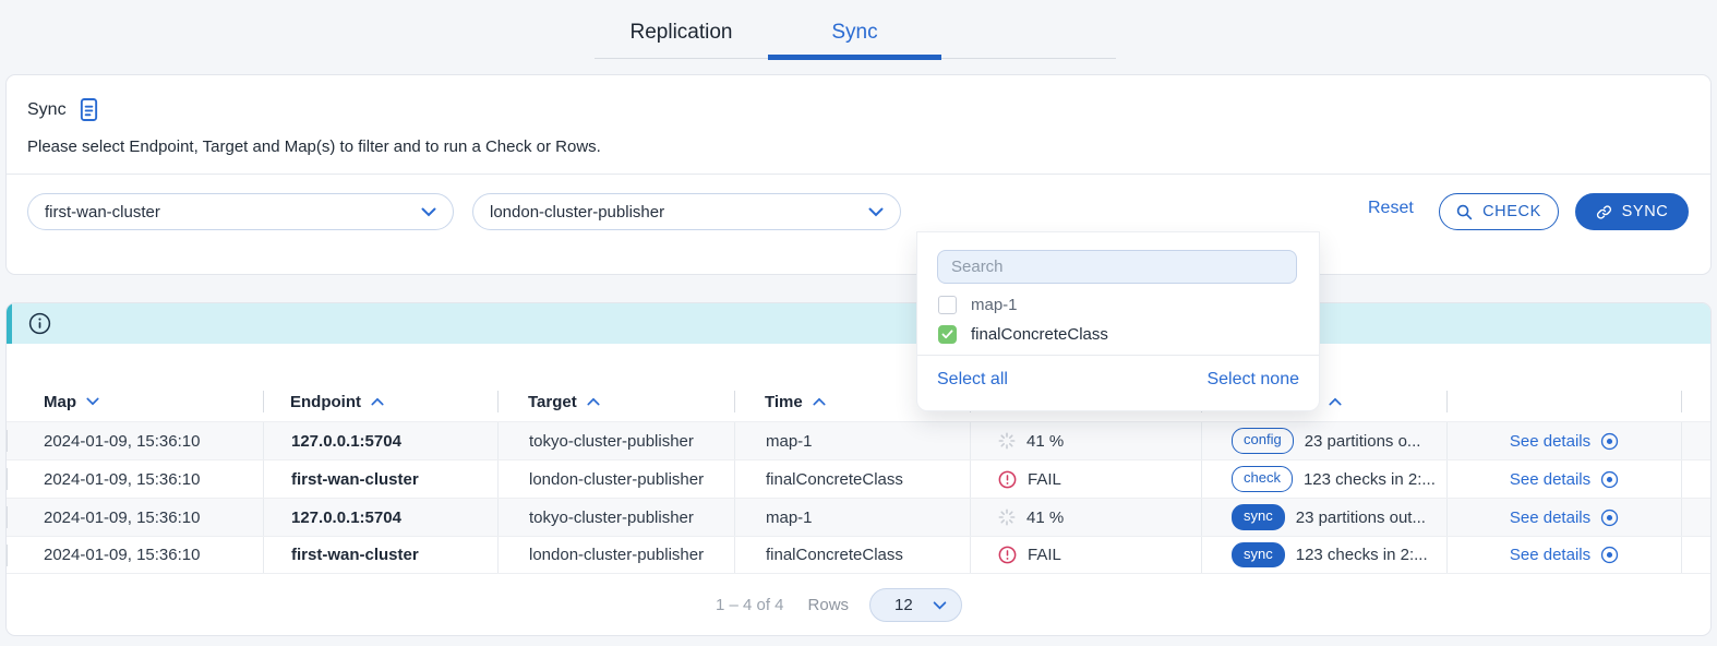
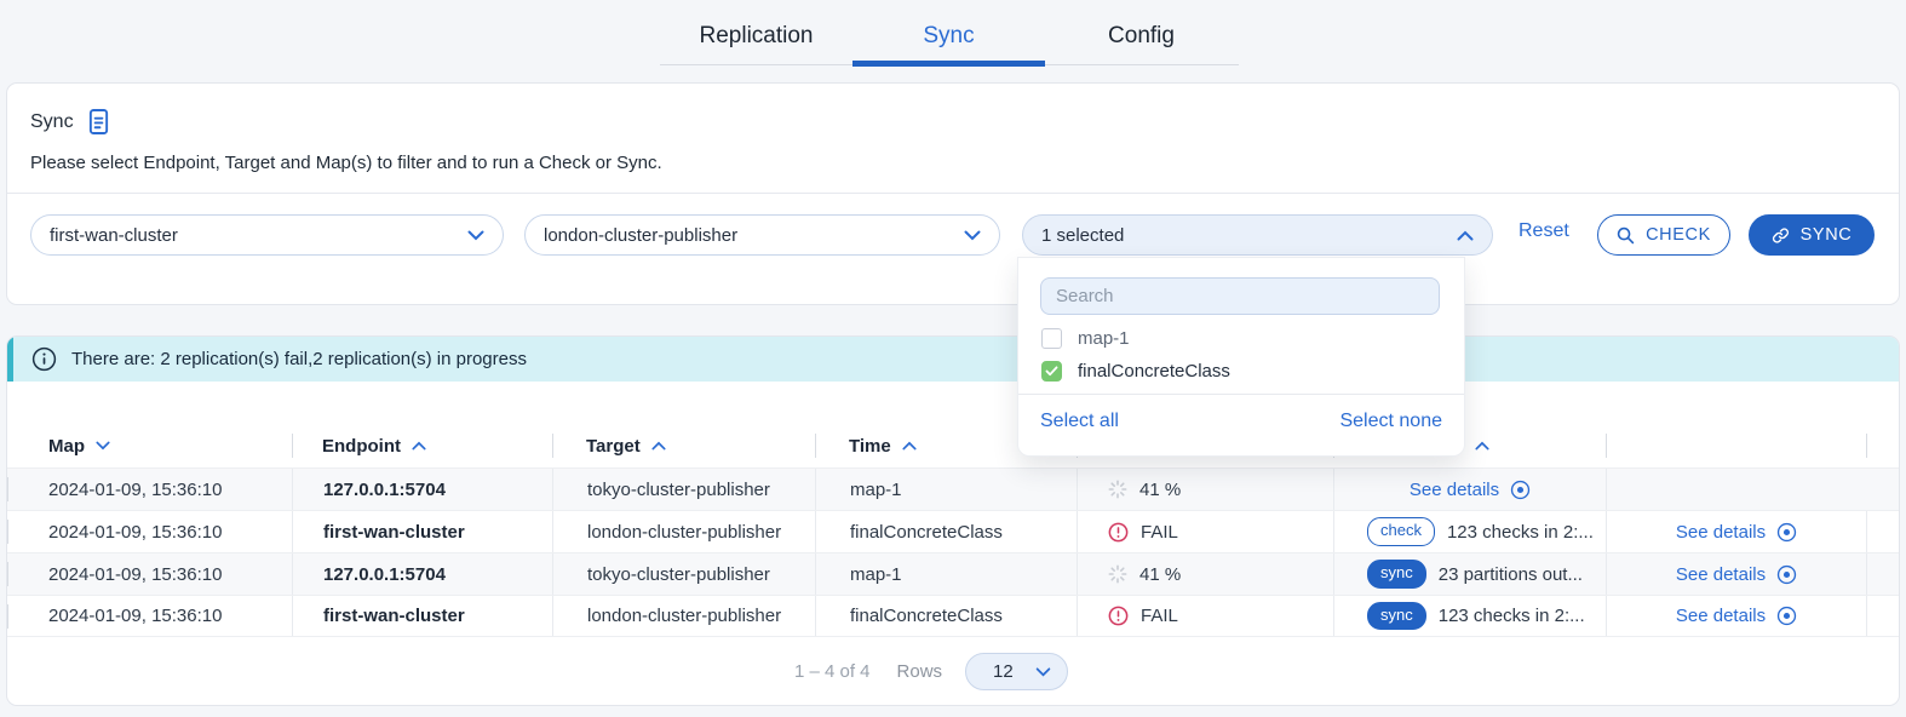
  Replication
  Sync
+ Config
  Sync
- Please select Endpoint, Target and Map(s) to filter and to run a Check or Rows.
+ Please select Endpoint, Target and Map(s) to filter and to run a Check or Sync.
  first-wan-cluster
  london-cluster-publisher
+ 1 selected
  Reset
  CHECK
  SYNC
+ There are: 2 replication(s) fail,2 replication(s) in progress
  Map
  Endpoint
  Target
  Time
  2024-01-09, 15:36:10
  127.0.0.1:5704
  tokyo-cluster-publisher
  map-1
  41 %
- config
- 23 partitions o...
  See details
  2024-01-09, 15:36:10
  first-wan-cluster
  london-cluster-publisher
  finalConcreteClass
  FAIL
  check
  123 checks in 2:...
  See details
  2024-01-09, 15:36:10
  127.0.0.1:5704
  tokyo-cluster-publisher
  map-1
  41 %
  sync
  23 partitions out...
  See details
  2024-01-09, 15:36:10
  first-wan-cluster
  london-cluster-publisher
  finalConcreteClass
  FAIL
  sync
  123 checks in 2:...
  See details
  1 – 4 of 4
  Rows
  12
  Search
  map-1
  finalConcreteClass
  Select all
  Select none
